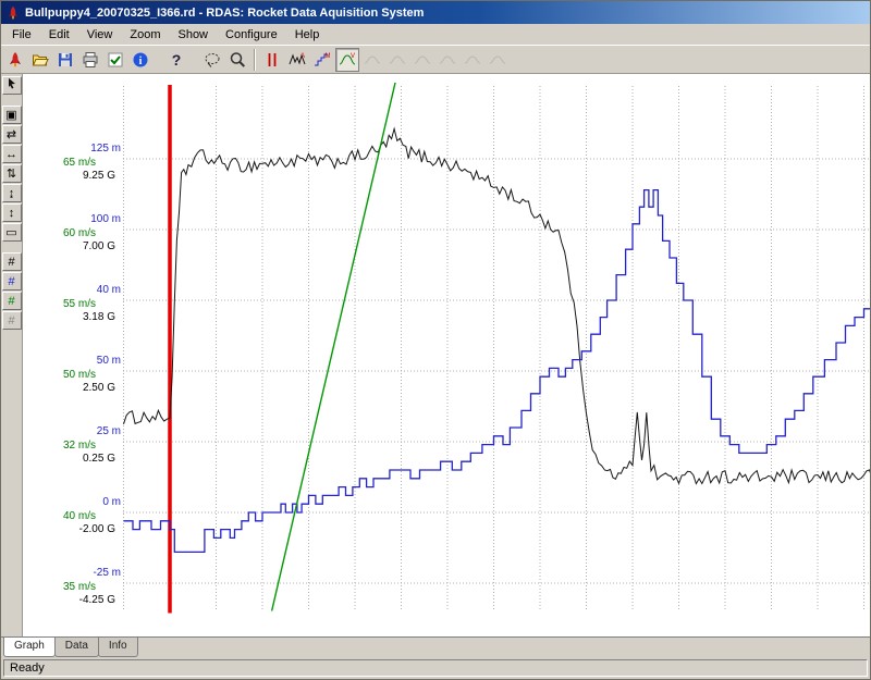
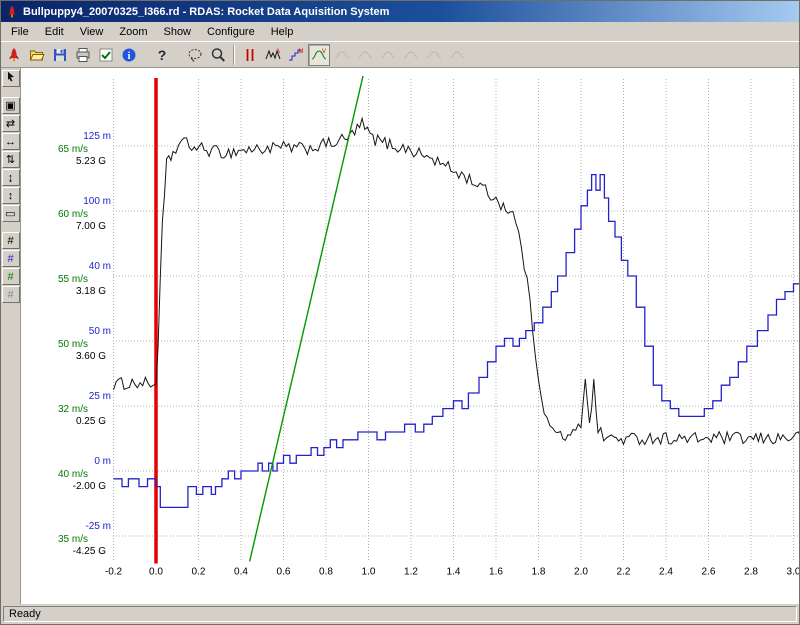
  Bullpuppy4_20070325_I366.rd - RDAS: Rocket Data Aquisition System
  File
  Edit
  View
  Zoom
  Show
  Configure
  Help
  i
  ?
  ▣
  ⇄
  ↔
  ⇅
  ↨
  ↕
  ▭
  #
  #
  #
  #
+ -0.2
+ 0.0
+ 0.2
+ 0.4
+ 0.6
+ 0.8
+ 1.0
+ 1.2
+ 1.4
+ 1.6
+ 1.8
+ 2.0
+ 2.2
+ 2.4
+ 2.6
+ 2.8
+ 3.0
  125 m
  100 m
  40 m
  50 m
  25 m
  0 m
  -25 m
  65 m/s
  60 m/s
  55 m/s
  50 m/s
  32 m/s
  40 m/s
  35 m/s
- 9.25 G
+ 5.23 G
  7.00 G
  3.18 G
- 2.50 G
+ 3.60 G
  0.25 G
  -2.00 G
  -4.25 G
- Graph
- Data
- Info
  Ready
